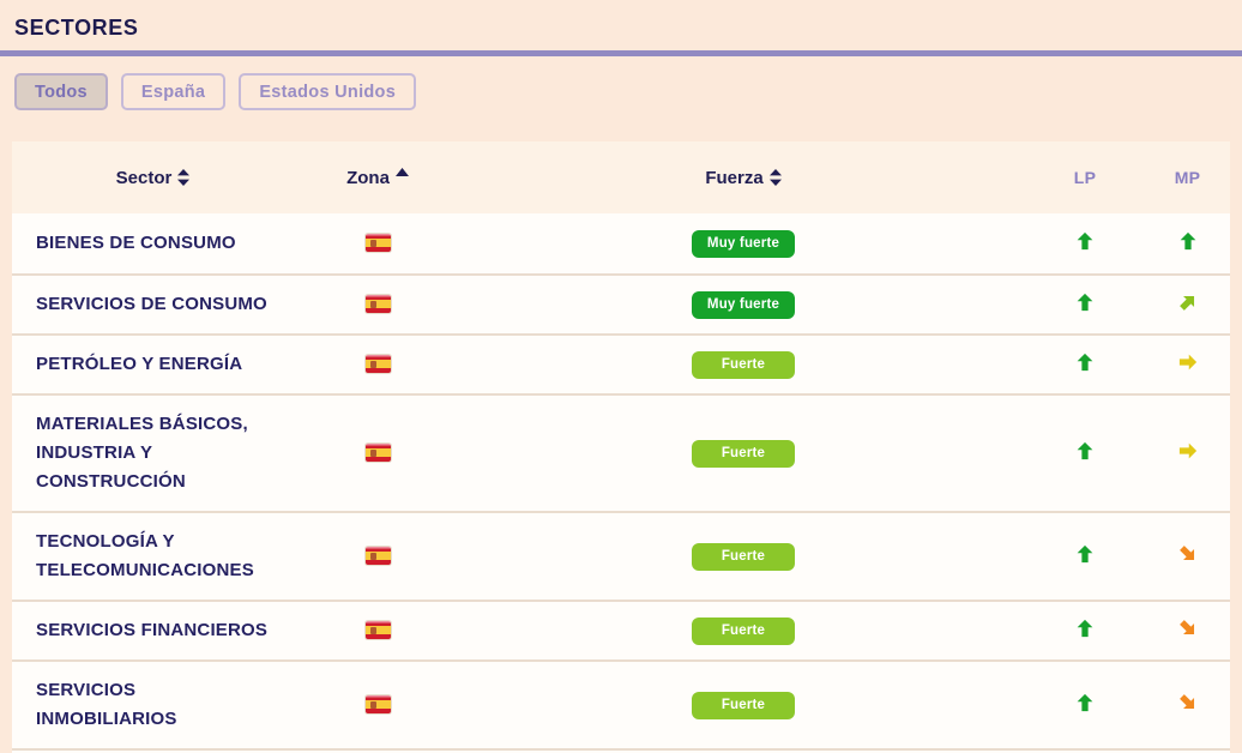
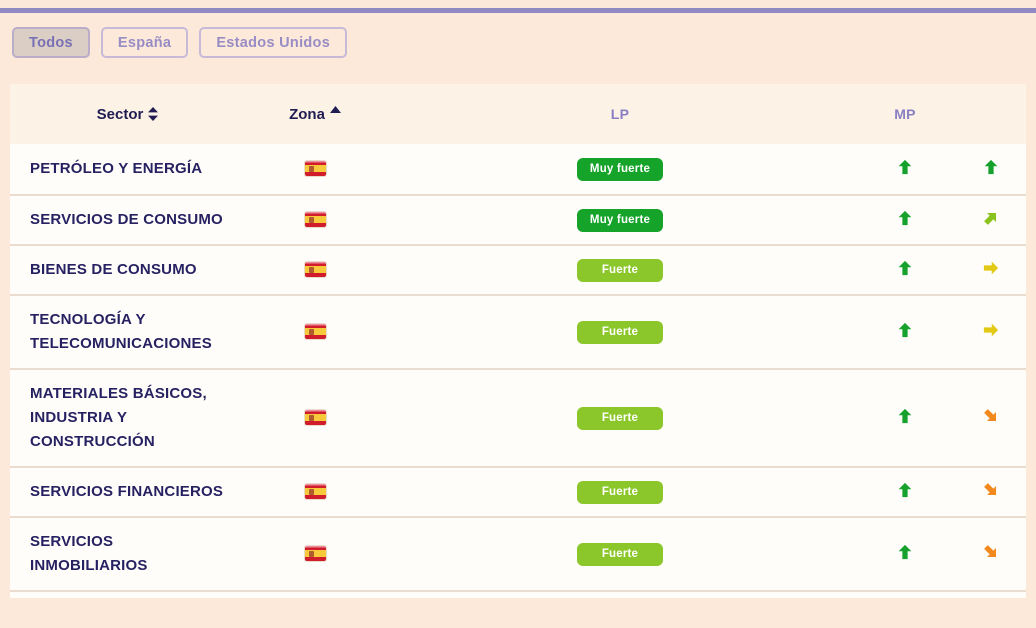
- SECTORES
  Todos
  España
  Estados Unidos
  Sector
  Zona
- Fuerza
  LP
  MP
- BIENES DE CONSUMO
+ PETRÓLEO Y ENERGÍA
  Muy fuerte
  SERVICIOS DE CONSUMO
  Muy fuerte
- PETRÓLEO Y ENERGÍA
+ BIENES DE CONSUMO
  Fuerte
- MATERIALES BÁSICOS, INDUSTRIA Y CONSTRUCCIÓN
+ TECNOLOGÍA Y TELECOMUNICACIONES
  Fuerte
- TECNOLOGÍA Y TELECOMUNICACIONES
+ MATERIALES BÁSICOS, INDUSTRIA Y CONSTRUCCIÓN
  Fuerte
  SERVICIOS FINANCIEROS
  Fuerte
  SERVICIOS INMOBILIARIOS
  Fuerte
